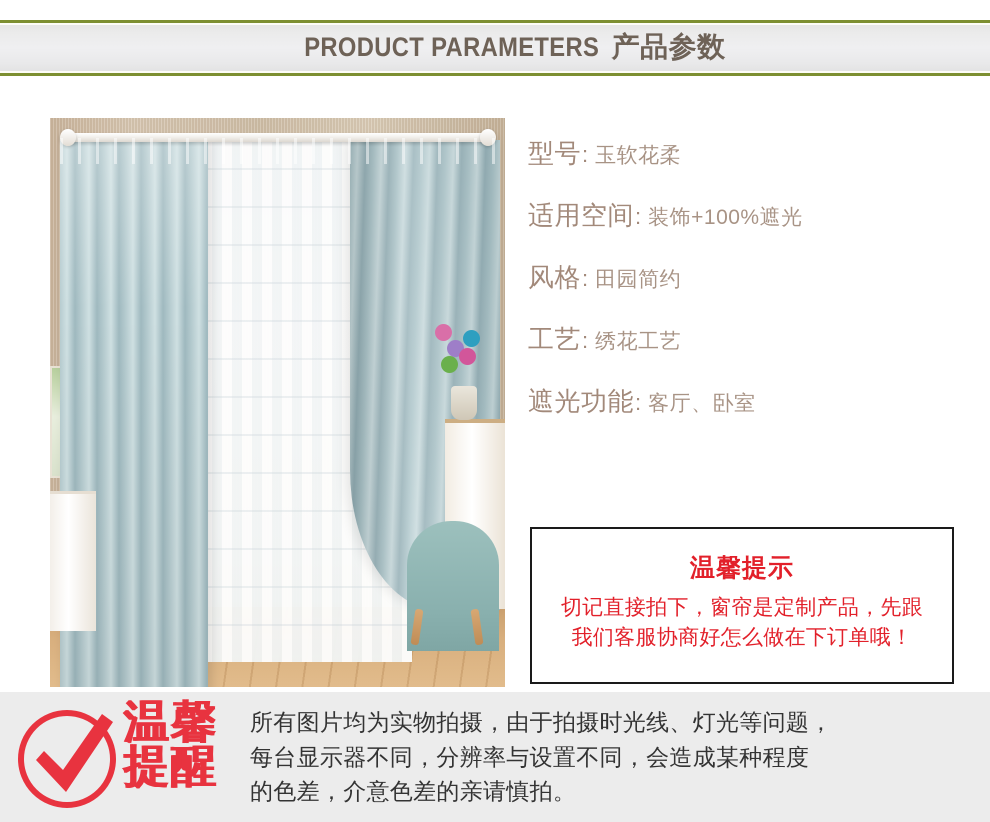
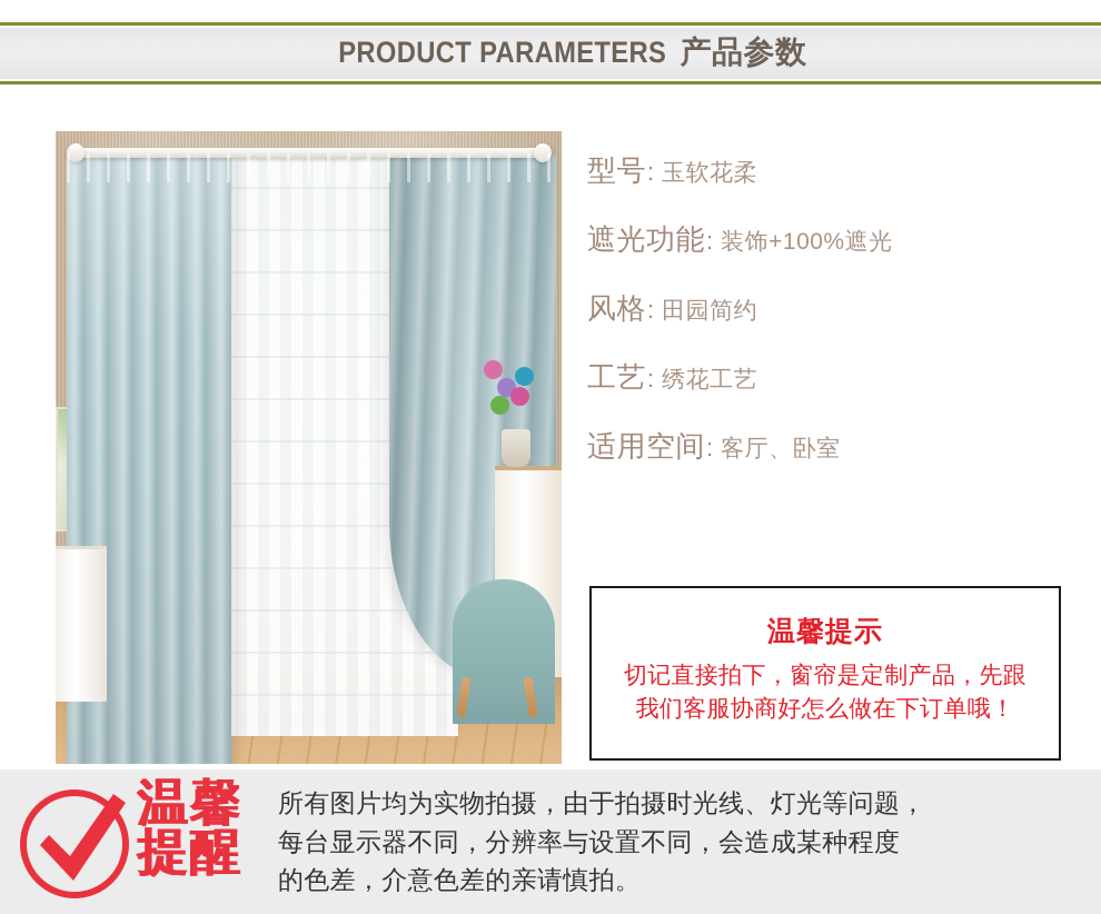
  PRODUCT PARAMETERS
  产品参数
  型号
  :
  玉软花柔
- 适用空间
+ 遮光功能
  :
  装饰+100%遮光
  风格
  :
  田园简约
  工艺
  :
  绣花工艺
- 遮光功能
+ 适用空间
  :
  客厅、卧室
  温馨提示
  切记直接拍下，窗帘是定制产品，先跟
  我们客服协商好怎么做在下订单哦！
  温馨
  提醒
  所有图片均为实物拍摄，由于拍摄时光线、灯光等问题，
  每台显示器不同，分辨率与设置不同，会造成某种程度
  的色差，介意色差的亲请慎拍。
